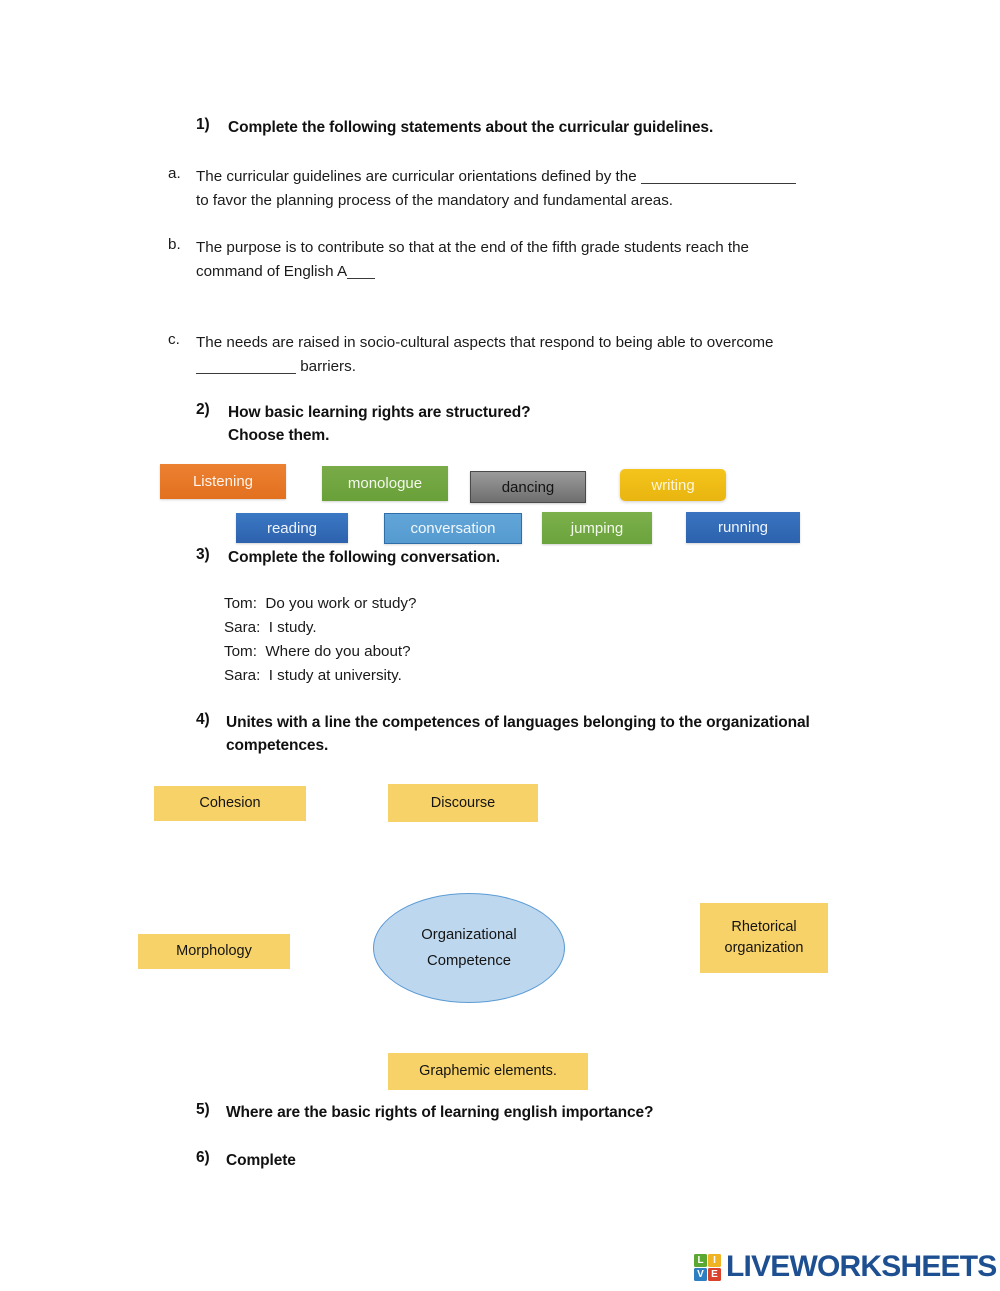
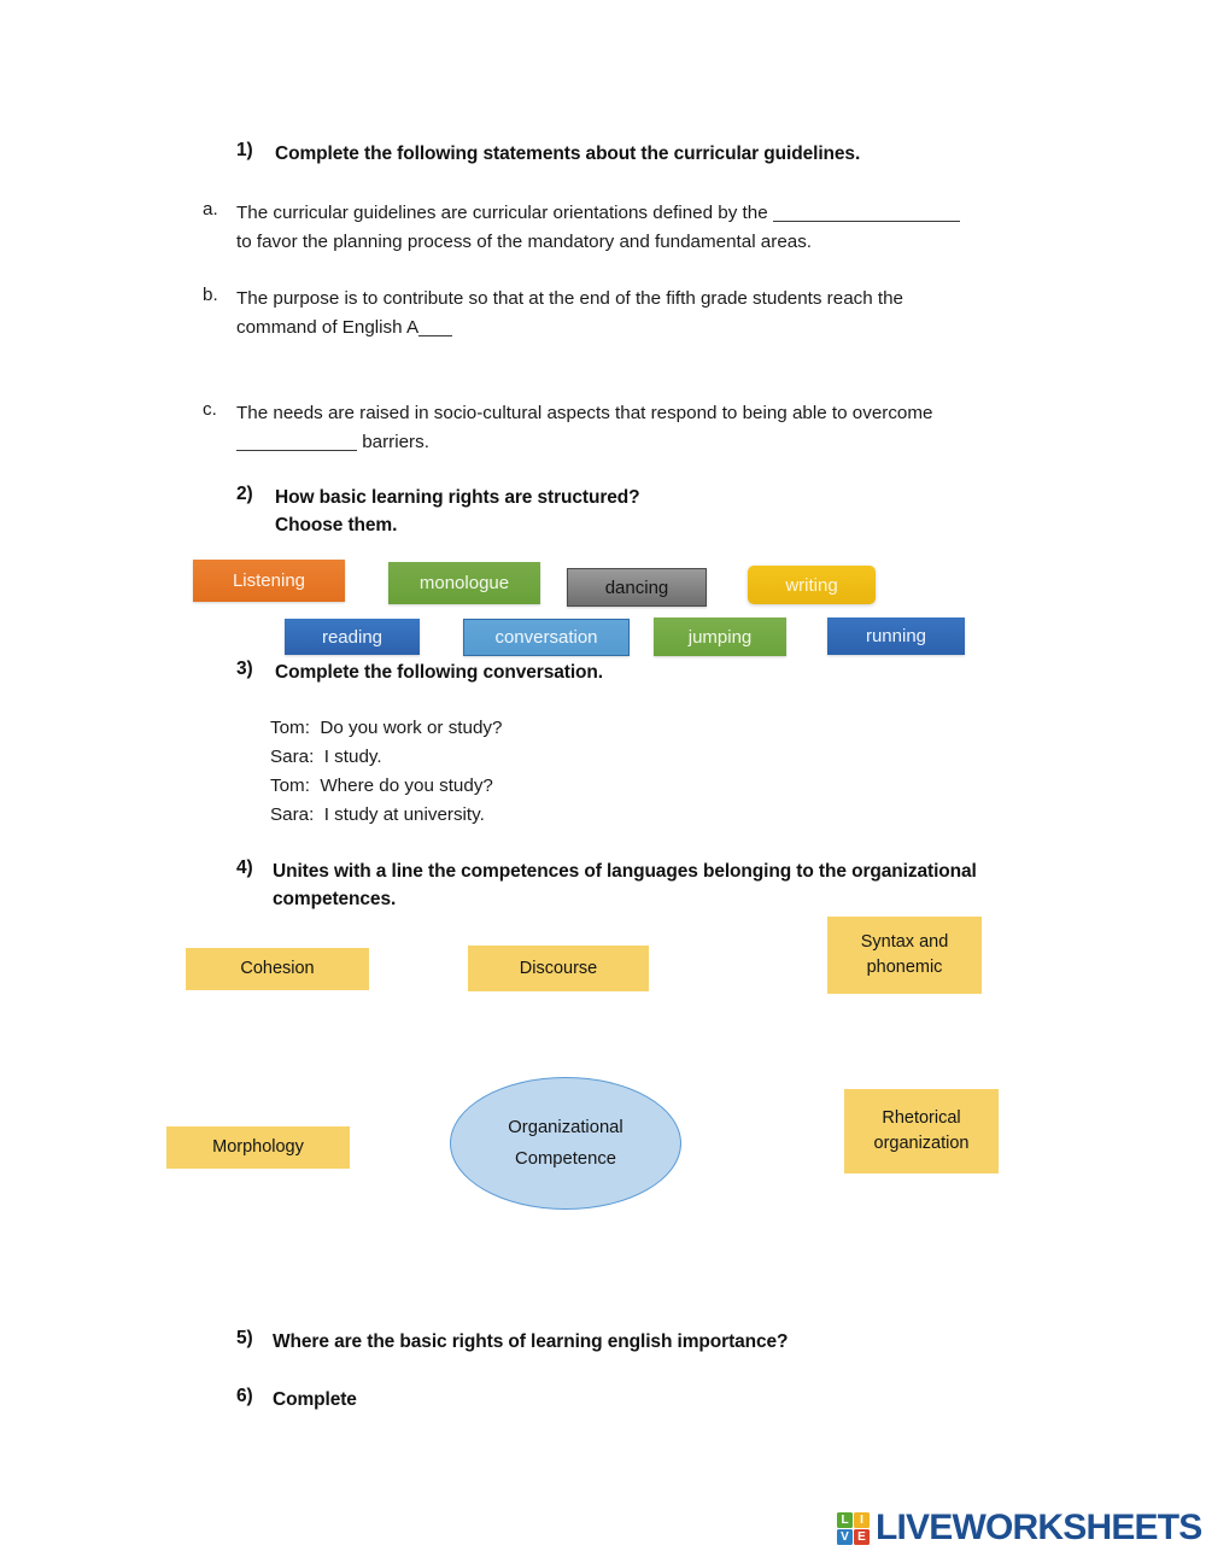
  1)
  Complete the following statements about the curricular guidelines.
  a.
  The curricular guidelines are curricular orientations defined by the
  to favor the planning process of the mandatory and fundamental areas.
  b.
  The purpose is to contribute so that at the end of the fifth grade students reach the
  command of English A
  c.
  The needs are raised in socio-cultural aspects that respond to being able to overcome
  barriers.
  2)
  How basic learning rights are structured?
  Choose them.
  Listening
  monologue
  dancing
  writing
  reading
  conversation
  jumping
  running
  3)
  Complete the following conversation.
  Tom: Do you work or study?
  Sara: I study.
- Tom: Where do you about?
+ Tom: Where do you study?
  Sara: I study at university.
  4)
  Unites with a line the competences of languages belonging to the organizational
  competences.
  Cohesion
  Discourse
+ Syntax and
+ phonemic
  Morphology
  Organizational
  Competence
  Rhetorical
  organization
- Graphemic elements.
  5)
  Where are the basic rights of learning english importance?
  6)
  Complete
  L
  I
  V
  E
  LIVEWORKSHEETS
